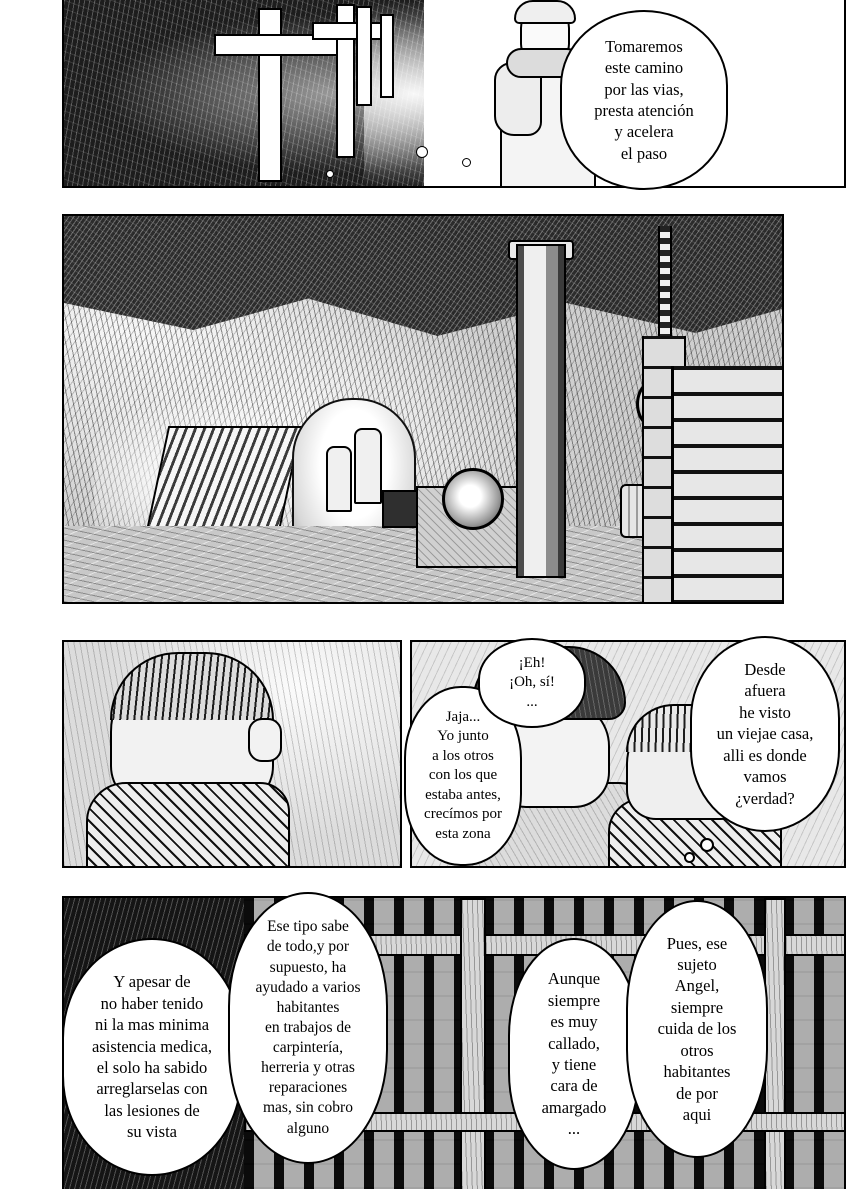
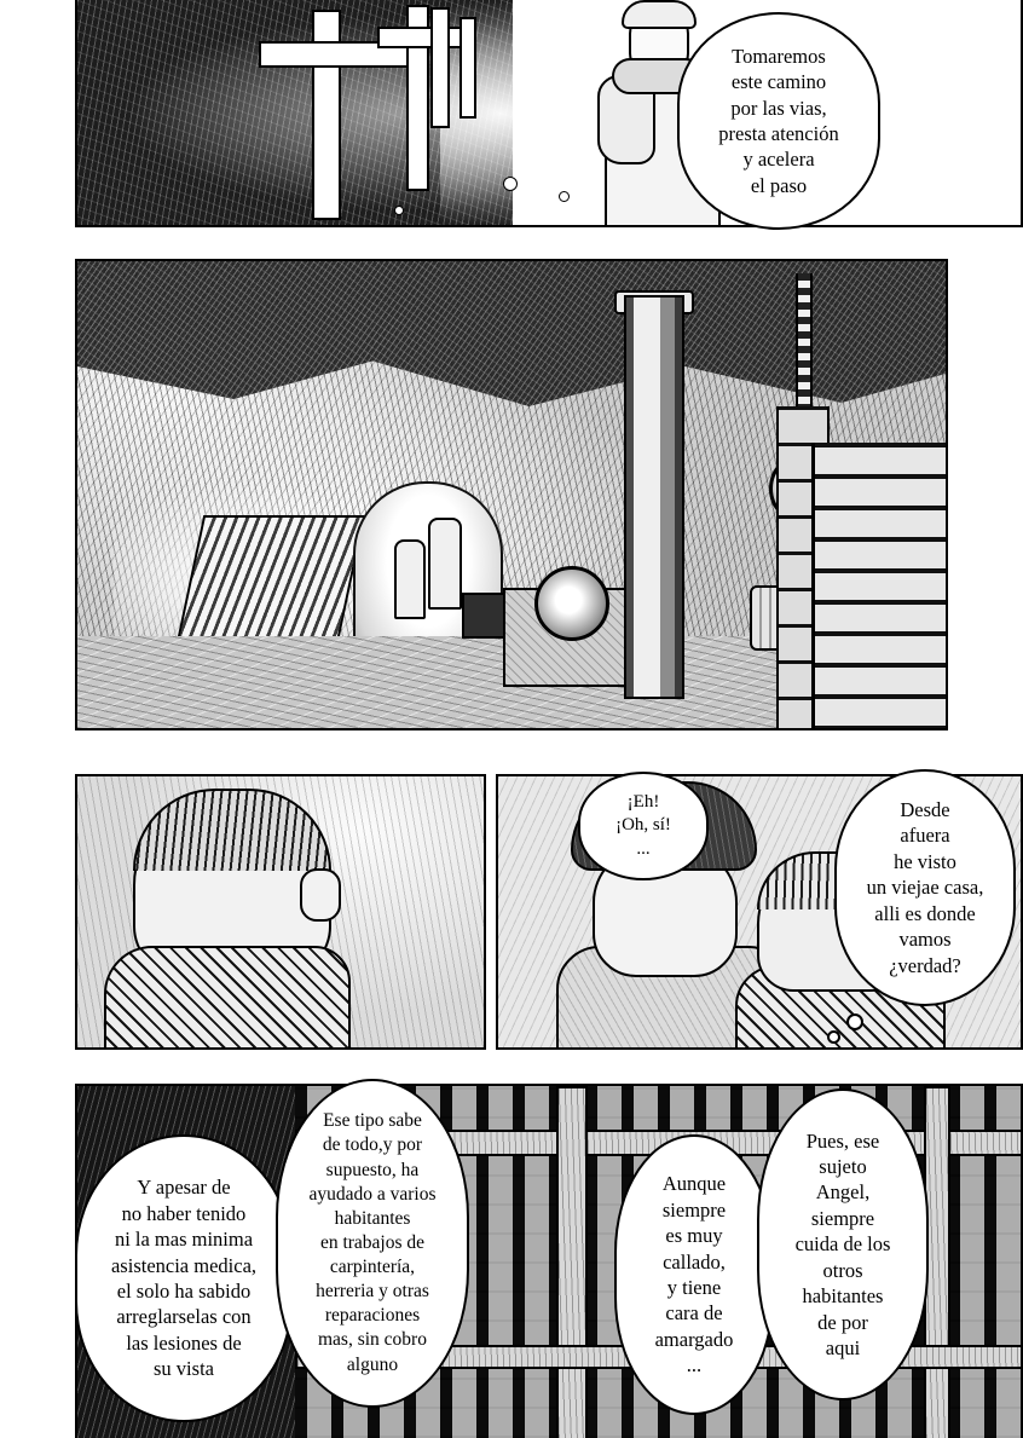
  Tomaremos
  este camino
  por las vias,
  presta atención
  y acelera
  el paso
- Jaja...
- Yo junto
- a los otros
- con los que
- estaba antes,
- crecímos por
- esta zona
  ¡Eh!
  ¡Oh, sí!
  ...
  Desde
  afuera
  he visto
  un viejae casa,
  alli es donde
  vamos
  ¿verdad?
  Y apesar de
  no haber tenido
  ni la mas minima
  asistencia medica,
  el solo ha sabido
  arreglarselas con
  las lesiones de
  su vista
  Ese tipo sabe
  de todo,y por
  supuesto, ha
  ayudado a varios
  habitantes
  en trabajos de
  carpintería,
  herreria y otras
  reparaciones
  mas, sin cobro
  alguno
  Aunque
  siempre
  es muy
  callado,
  y tiene
  cara de
  amargado
  ...
  Pues, ese
  sujeto
  Angel,
  siempre
  cuida de los
  otros
  habitantes
  de por
  aqui
